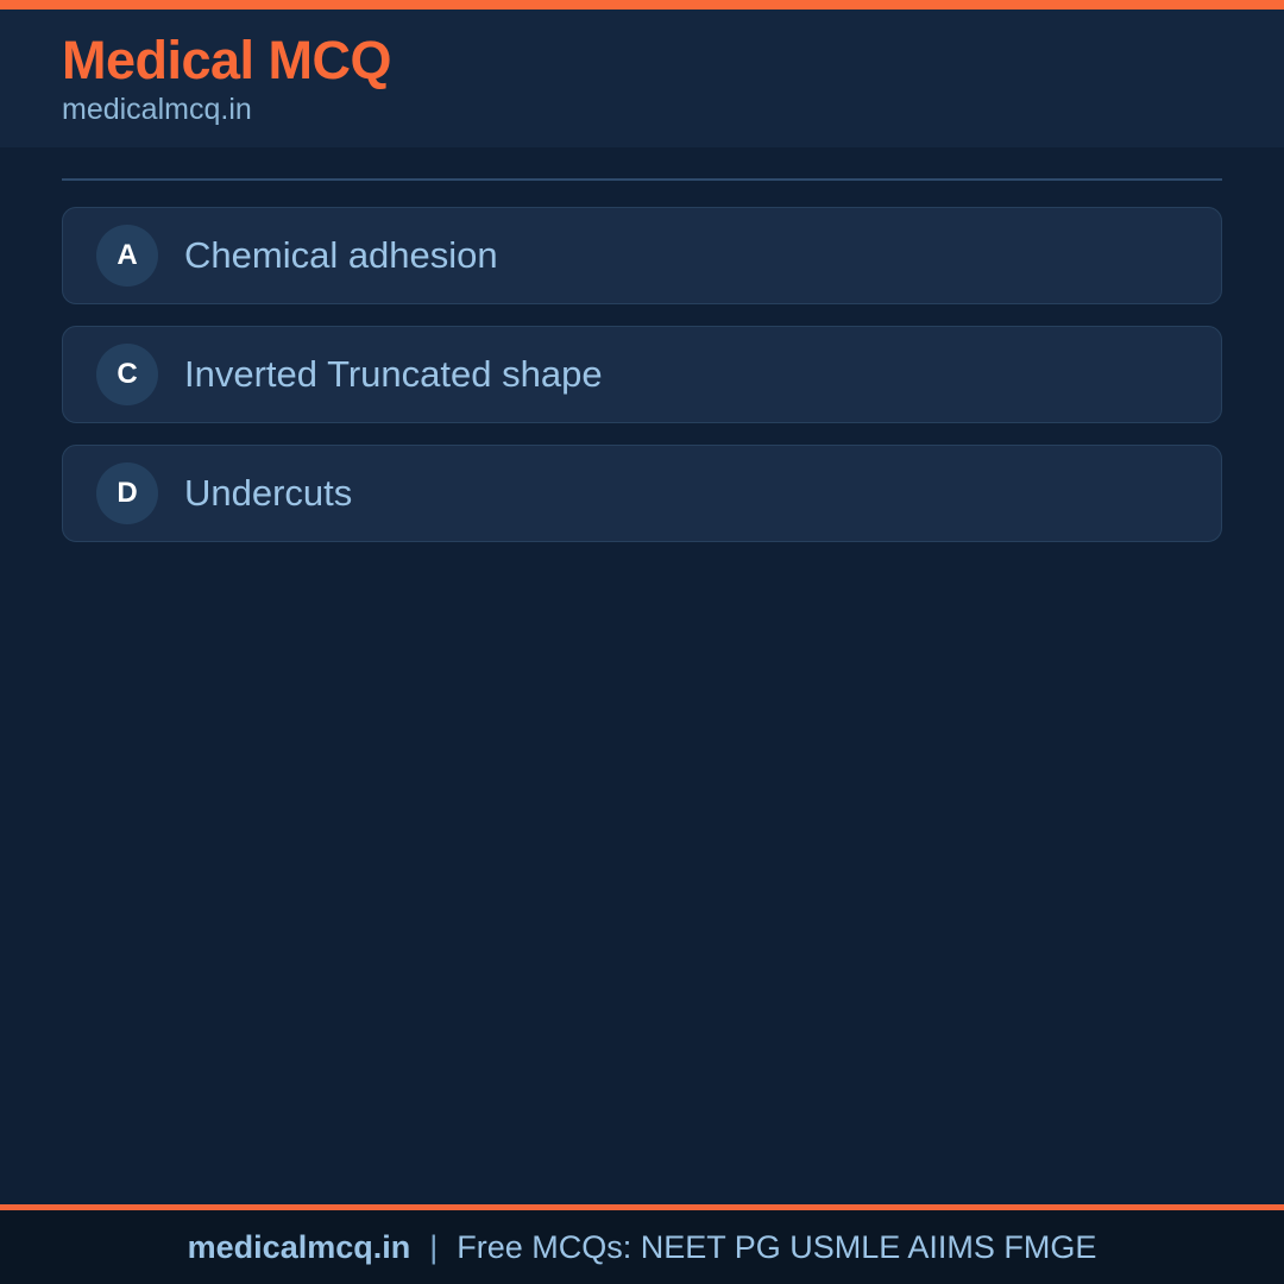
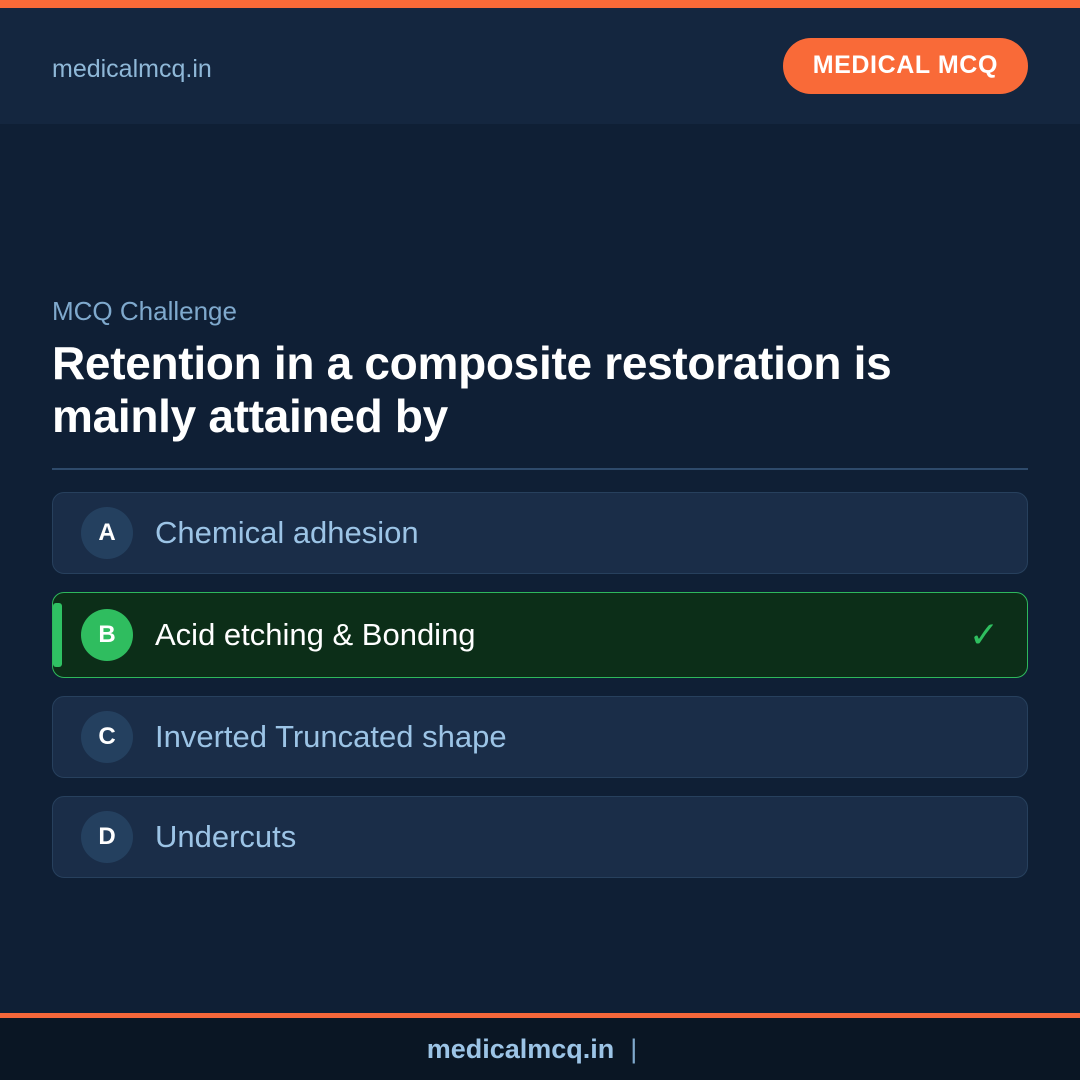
- Medical MCQ
  medicalmcq.in
+ MEDICAL MCQ
+ MCQ Challenge
+ Retention in a composite restoration is mainly attained by
  A
  Chemical adhesion
+ B
+ Acid etching & Bonding
+ ✓
  C
  Inverted Truncated shape
  D
  Undercuts
  medicalmcq.in
  |
- Free MCQs: NEET PG USMLE AIIMS FMGE
